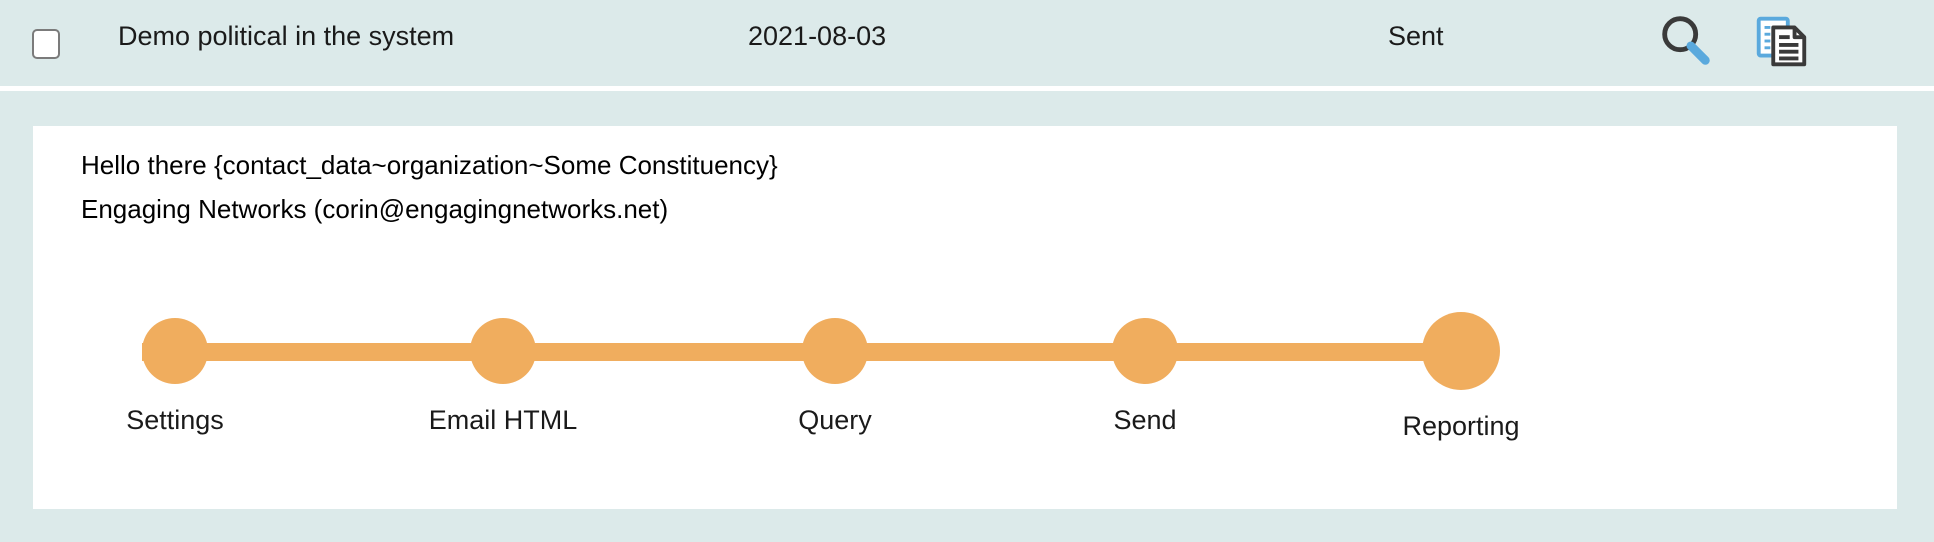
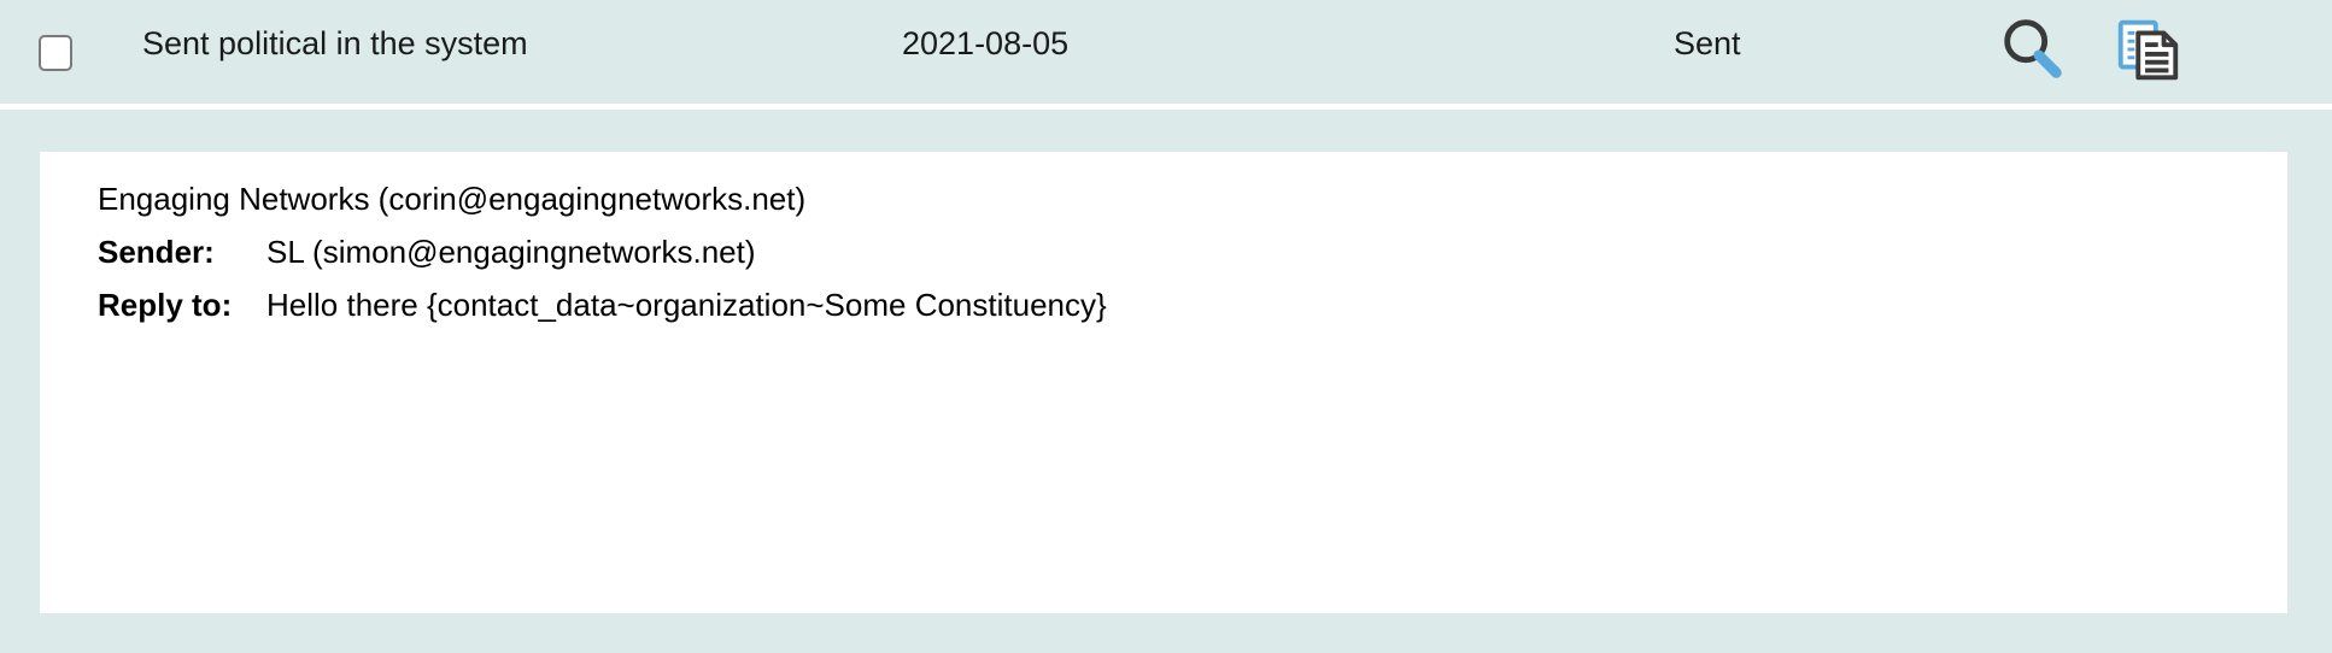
- Demo political in the system
+ Sent political in the system
- 2021-08-03
+ 2021-08-05
  Sent
- Hello there {contact_data~organization~Some Constituency}
+ Engaging Networks (corin@engagingnetworks.net)
+ Sender:
+ SL (simon@engagingnetworks.net)
+ Reply to:
- Engaging Networks (corin@engagingnetworks.net)
+ Hello there {contact_data~organization~Some Constituency}
- Settings
- Email HTML
- Query
- Send
- Reporting
